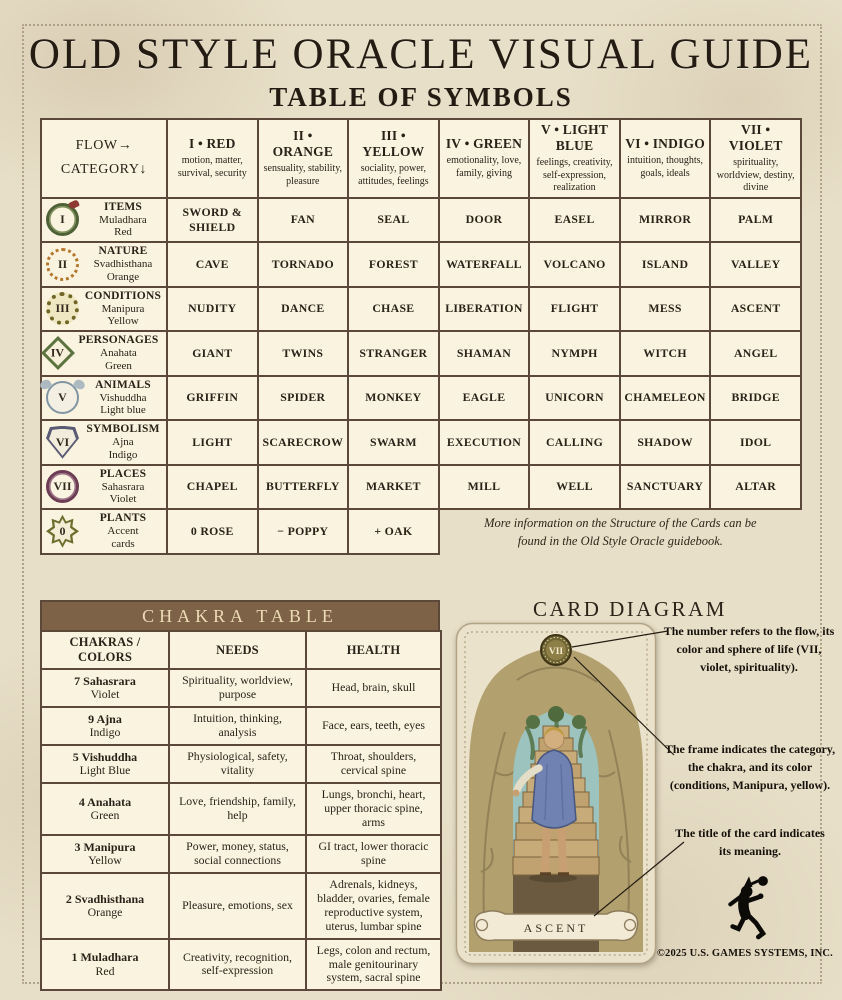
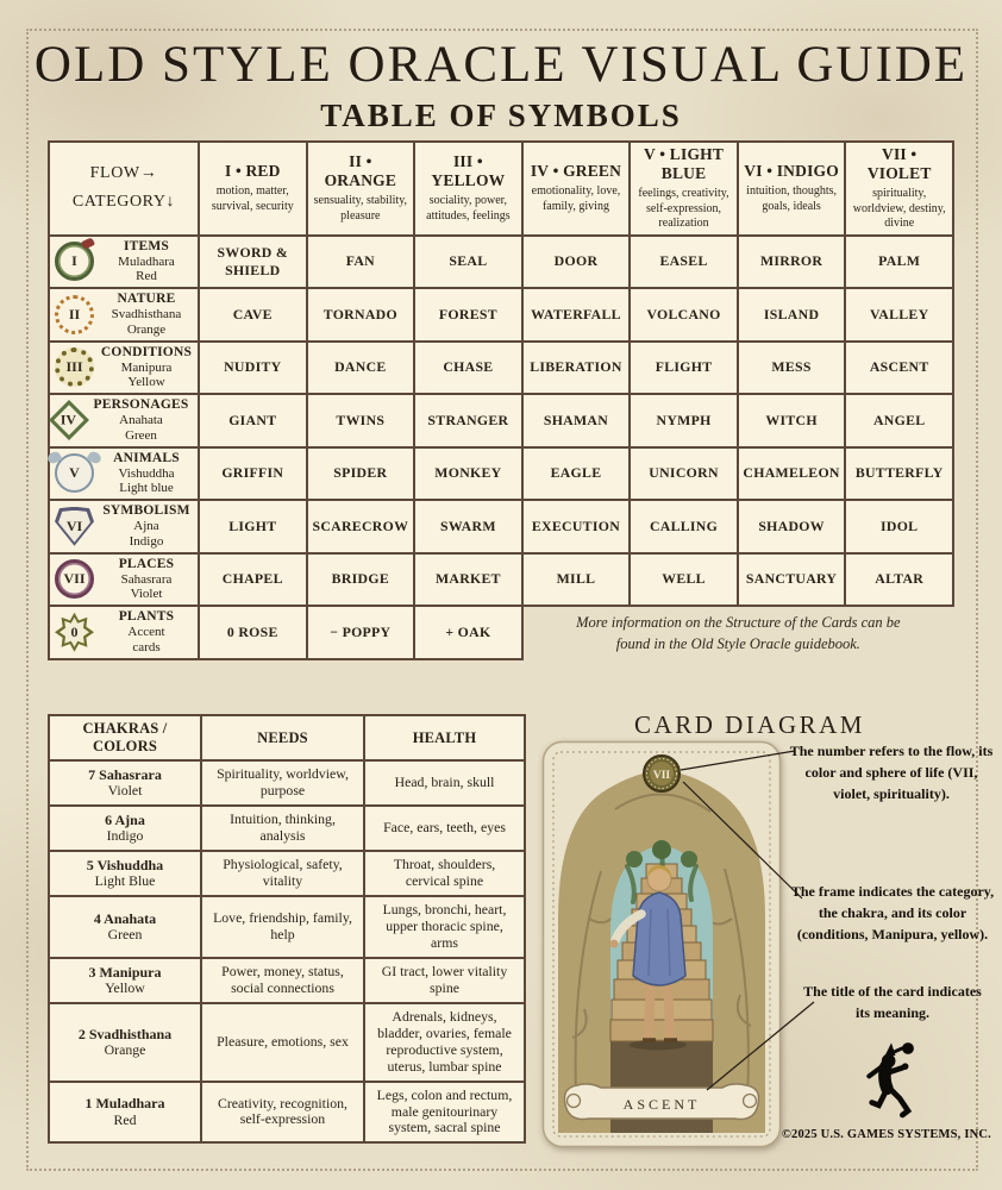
  OLD STYLE ORACLE VISUAL GUIDE
  TABLE OF SYMBOLS
  FLOW→CATEGORY↓	I • REDmotion, matter, survival, security	II • ORANGEsensuality, stability, pleasure	III • YELLOWsociality, power, attitudes, feelings	IV • GREENemotionality, love, family, giving	V • LIGHT BLUEfeelings, creativity, self-expression, realization	VI • INDIGOintuition, thoughts, goals, ideals	VII • VIOLETspirituality, worldview, destiny, divine
  IITEMSMuladharaRed	SWORD & SHIELD	FAN	SEAL	DOOR	EASEL	MIRROR	PALM
  IINATURESvadhisthanaOrange	CAVE	TORNADO	FOREST	WATERFALL	VOLCANO	ISLAND	VALLEY
  IIICONDITIONSManipuraYellow	NUDITY	DANCE	CHASE	LIBERATION	FLIGHT	MESS	ASCENT
- VANIMALSVishuddhaLight blue	GRIFFIN	SPIDER	MONKEY	EAGLE	UNICORN	CHAMELEON	BRIDGE
+ VANIMALSVishuddhaLight blue	GRIFFIN	SPIDER	MONKEY	EAGLE	UNICORN	CHAMELEON	BUTTERFLY
  VISYMBOLISMAjnaIndigo	LIGHT	SCARECROW	SWARM	EXECUTION	CALLING	SHADOW	IDOL
- VIIPLACESSahasraraViolet	CHAPEL	BUTTERFLY	MARKET	MILL	WELL	SANCTUARY	ALTAR
+ VIIPLACESSahasraraViolet	CHAPEL	BRIDGE	MARKET	MILL	WELL	SANCTUARY	ALTAR
  0PLANTSAccentcards	0 ROSE	− POPPY	+ OAK	More information on the Structure of the Cards can be found in the Old Style Oracle guidebook.
- CHAKRA TABLE
  CHAKRAS / COLORS	NEEDS	HEALTH
  7 SahasraraViolet	Spirituality, worldview, purpose	Head, brain, skull
- 9 AjnaIndigo	Intuition, thinking, analysis	Face, ears, teeth, eyes
+ 6 AjnaIndigo	Intuition, thinking, analysis	Face, ears, teeth, eyes
  5 VishuddhaLight Blue	Physiological, safety, vitality	Throat, shoulders, cervical spine
  4 AnahataGreen	Love, friendship, family, help	Lungs, bronchi, heart, upper thoracic spine, arms
- 3 ManipuraYellow	Power, money, status, social connections	GI tract, lower thoracic spine
+ 3 ManipuraYellow	Power, money, status, social connections	GI tract, lower vitality spine
  2 SvadhisthanaOrange	Pleasure, emotions, sex	Adrenals, kidneys, bladder, ovaries, female reproductive system, uterus, lumbar spine
  1 MuladharaRed	Creativity, recognition, self-expression	Legs, colon and rectum, male genitourinary system, sacral spine
  CARD DIAGRAM
  ASCENT
  VII
  he number refers to the flow, its color and sphere of life (VII, violet, spirituality).
  The frame indicates the category, the chakra, and its color (conditions, Manipura, yellow).
  The title of the card indicates its meaning.
  ©2025 U.S. GAMES SYSTEMS, INC.
